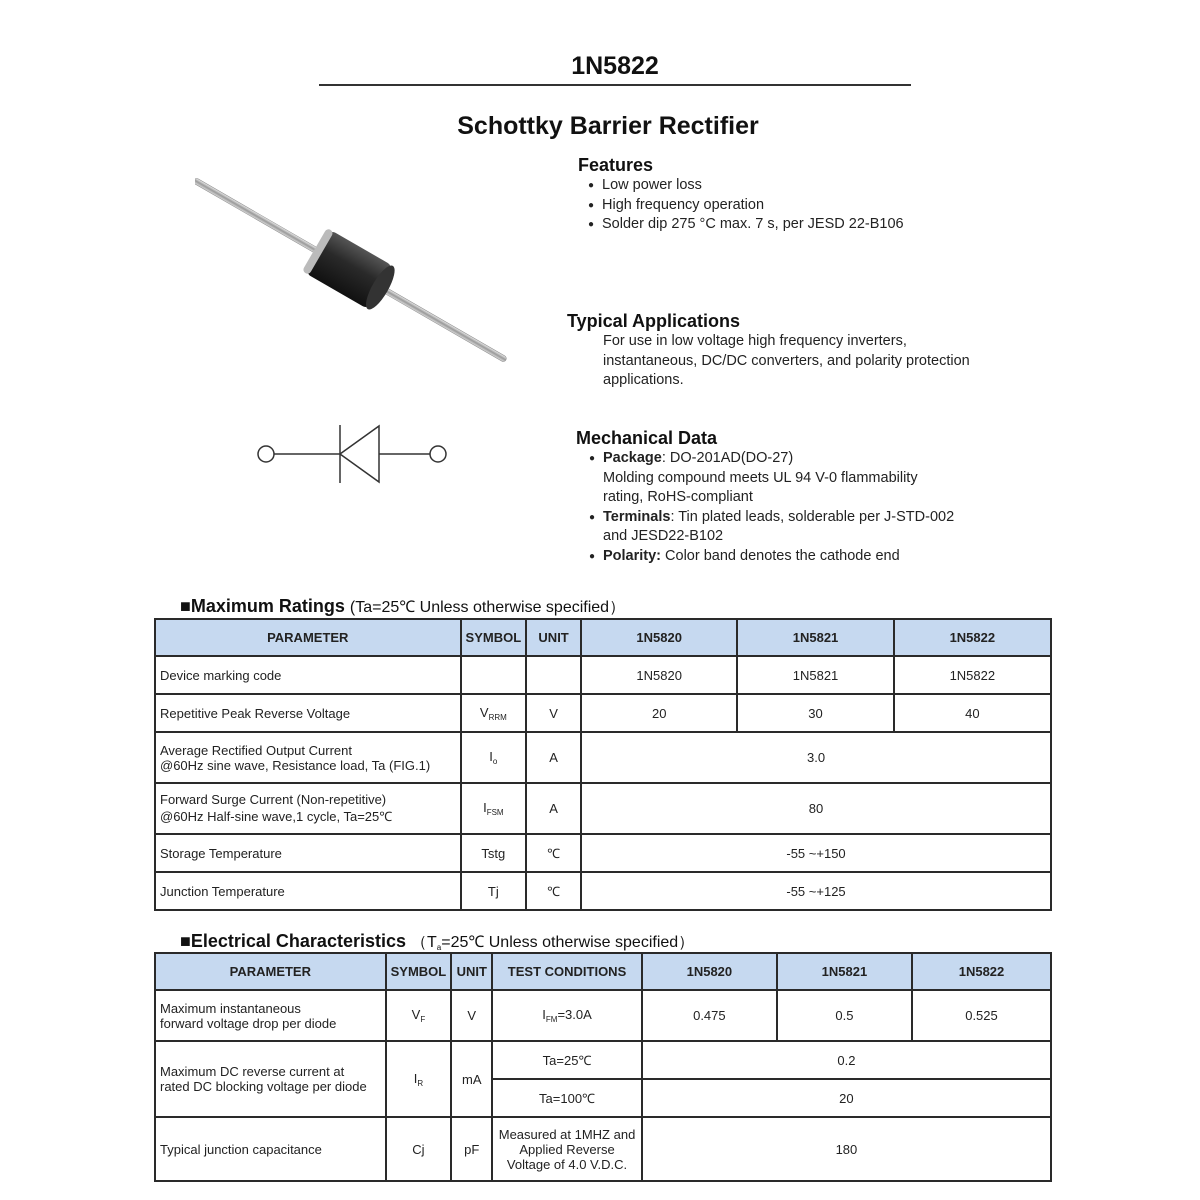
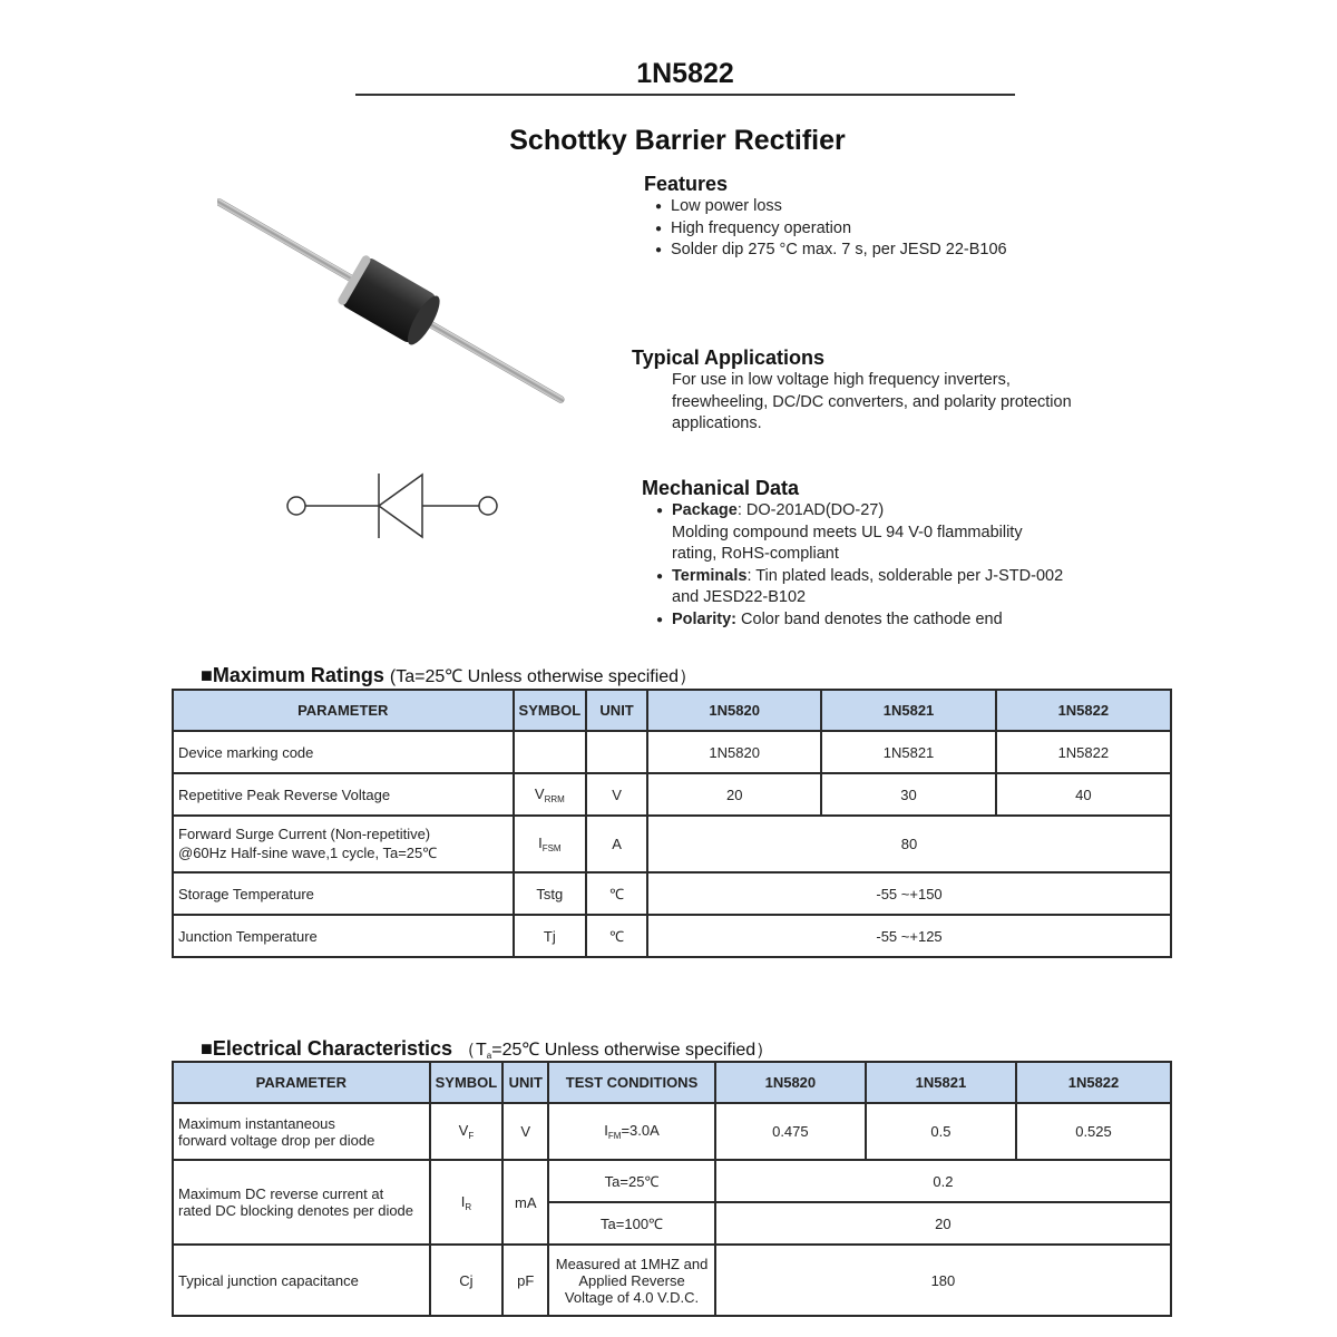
  1N5822
  Schottky Barrier Rectifier
  Features
  Low power loss
  High frequency operation
  Solder dip 275 °C max. 7 s, per JESD 22-B106
  Typical Applications
- For use in low voltage high frequency inverters, instantaneous, DC/DC converters, and polarity protection applications.
+ For use in low voltage high frequency inverters, freewheeling, DC/DC converters, and polarity protection applications.
  Mechanical Data
  Package: DO-201AD(DO-27)
  Molding compound meets UL 94 V-0 flammability rating, RoHS-compliant
  Terminals: Tin plated leads, solderable per J-STD-002 and JESD22-B102
  Polarity: Color band denotes the cathode end
  ■Maximum Ratings (Ta=25℃ Unless otherwise specified）
  PARAMETER	SYMBOL	UNIT	1N5820	1N5821	1N5822
  Device marking code			1N5820	1N5821	1N5822
  Repetitive Peak Reverse Voltage	VRRM	V	20	30	40
- Average Rectified Output Current@60Hz sine wave, Resistance load, Ta (FIG.1)	Io	A	3.0
  Forward Surge Current (Non-repetitive)@60Hz Half-sine wave,1 cycle, Ta=25℃	IFSM	A	80
  Storage Temperature	Tstg	℃	-55 ~+150
  Junction Temperature	Tj	℃	-55 ~+125
  ■Electrical Characteristics （Ta=25℃ Unless otherwise specified）
  PARAMETER	SYMBOL	UNIT	TEST CONDITIONS	1N5820	1N5821	1N5822
  Maximum instantaneousforward voltage drop per diode	VF	V	IFM=3.0A	0.475	0.5	0.525
- Maximum DC reverse current atrated DC blocking voltage per diode	IR	mA	Ta=25℃	0.2
+ Maximum DC reverse current atrated DC blocking denotes per diode	IR	mA	Ta=25℃	0.2
  Ta=100℃	20
  Typical junction capacitance	Cj	pF	Measured at 1MHZ and Applied Reverse Voltage of 4.0 V.D.C.	180
